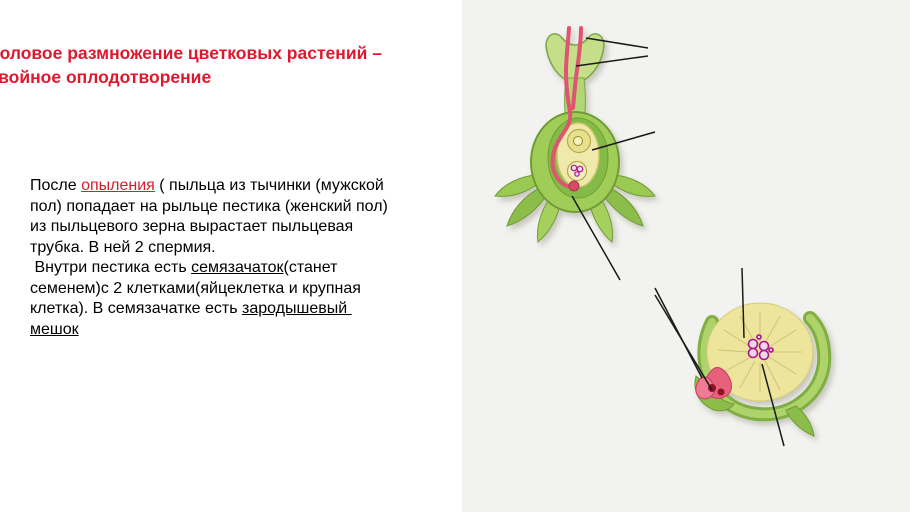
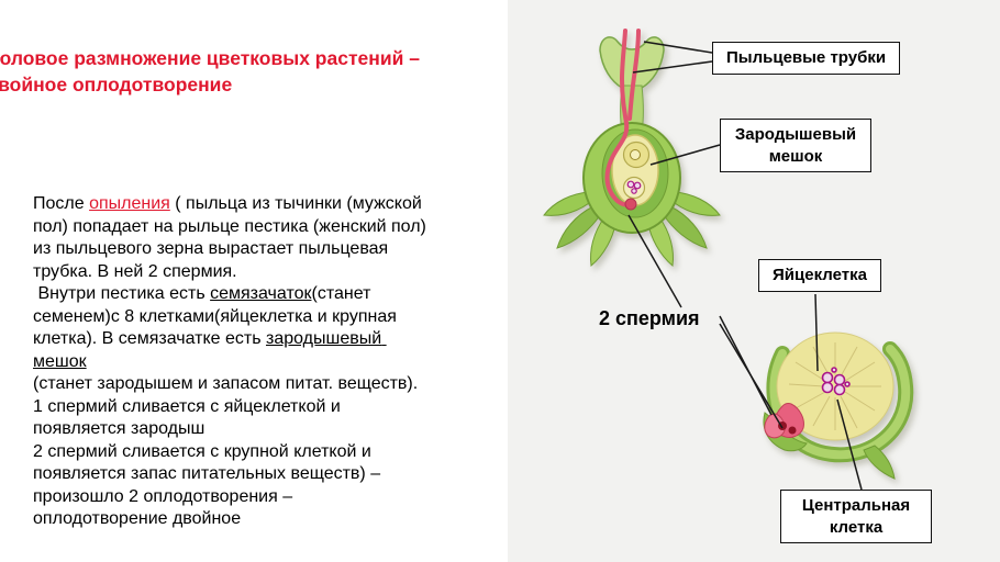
  оловое размножение цветковых растений –
  войное оплодотворение
  После опыления ( пыльца из тычинки (мужской пол) попадает на рыльце пестика (женский пол) из пыльцевого зерна вырастает пыльцевая трубка. В ней 2 спермия.
- Внутри пестика есть семязачаток(станет семенем)с 2 клетками(яйцеклетка и крупная клетка). В семязачатке есть зародышевый мешок
+ Внутри пестика есть семязачаток(станет семенем)с 8 клетками(яйцеклетка и крупная клетка). В семязачатке есть зародышевый мешок
+ (станет зародышем и запасом питат. веществ). 1 спермий сливается с яйцеклеткой и появляется зародыш
+ 2 спермий сливается с крупной клеткой и появляется запас питательных веществ) – произошло 2 оплодотворения – оплодотворение двойное
+ Пыльцевые трубки
+ Зародышевый мешок
+ Яйцеклетка
+ 2 спермия
+ Центральная клетка
